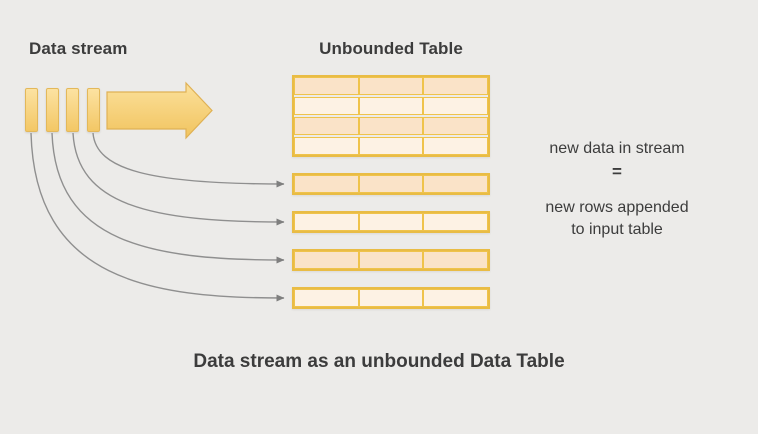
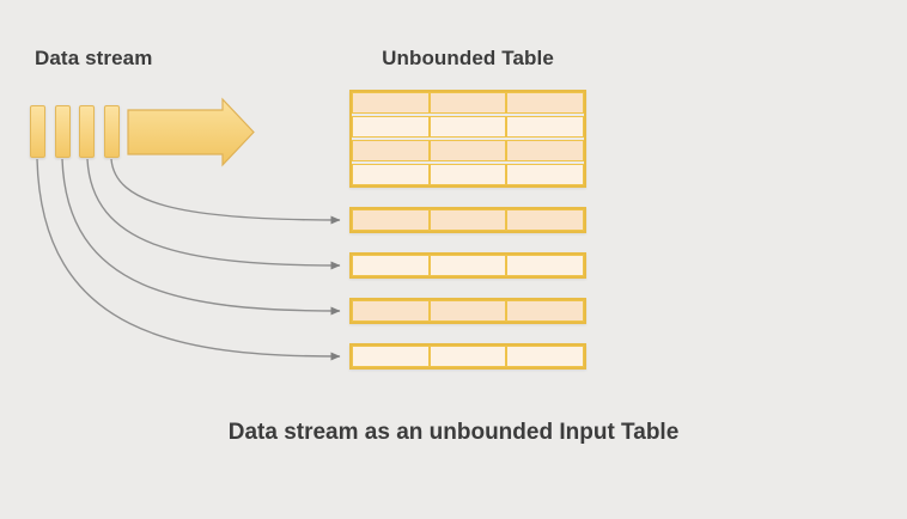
  Data stream
  Unbounded Table
- new data in stream
- =
- new rows appended
- to input table
- Data stream as an unbounded Data Table
+ Data stream as an unbounded Input Table
